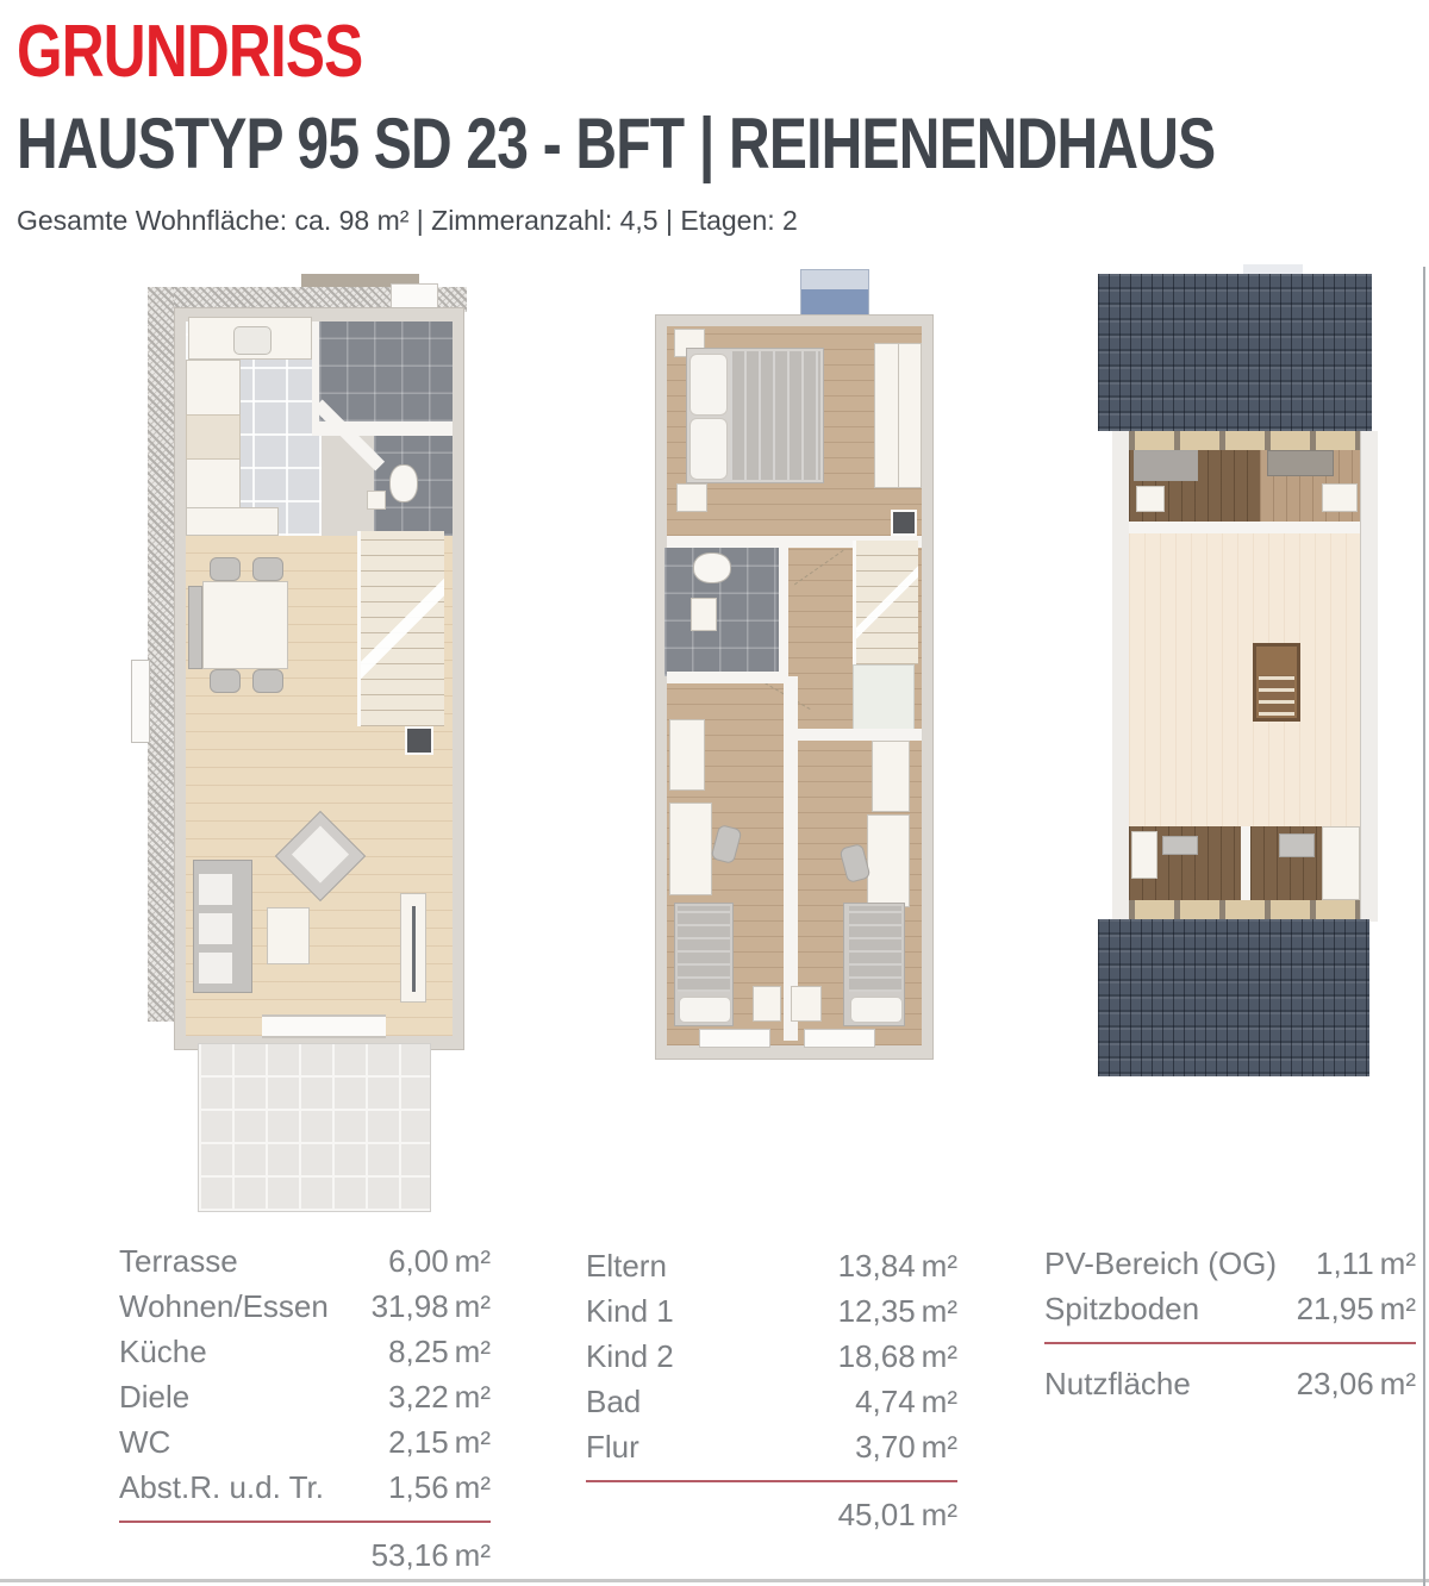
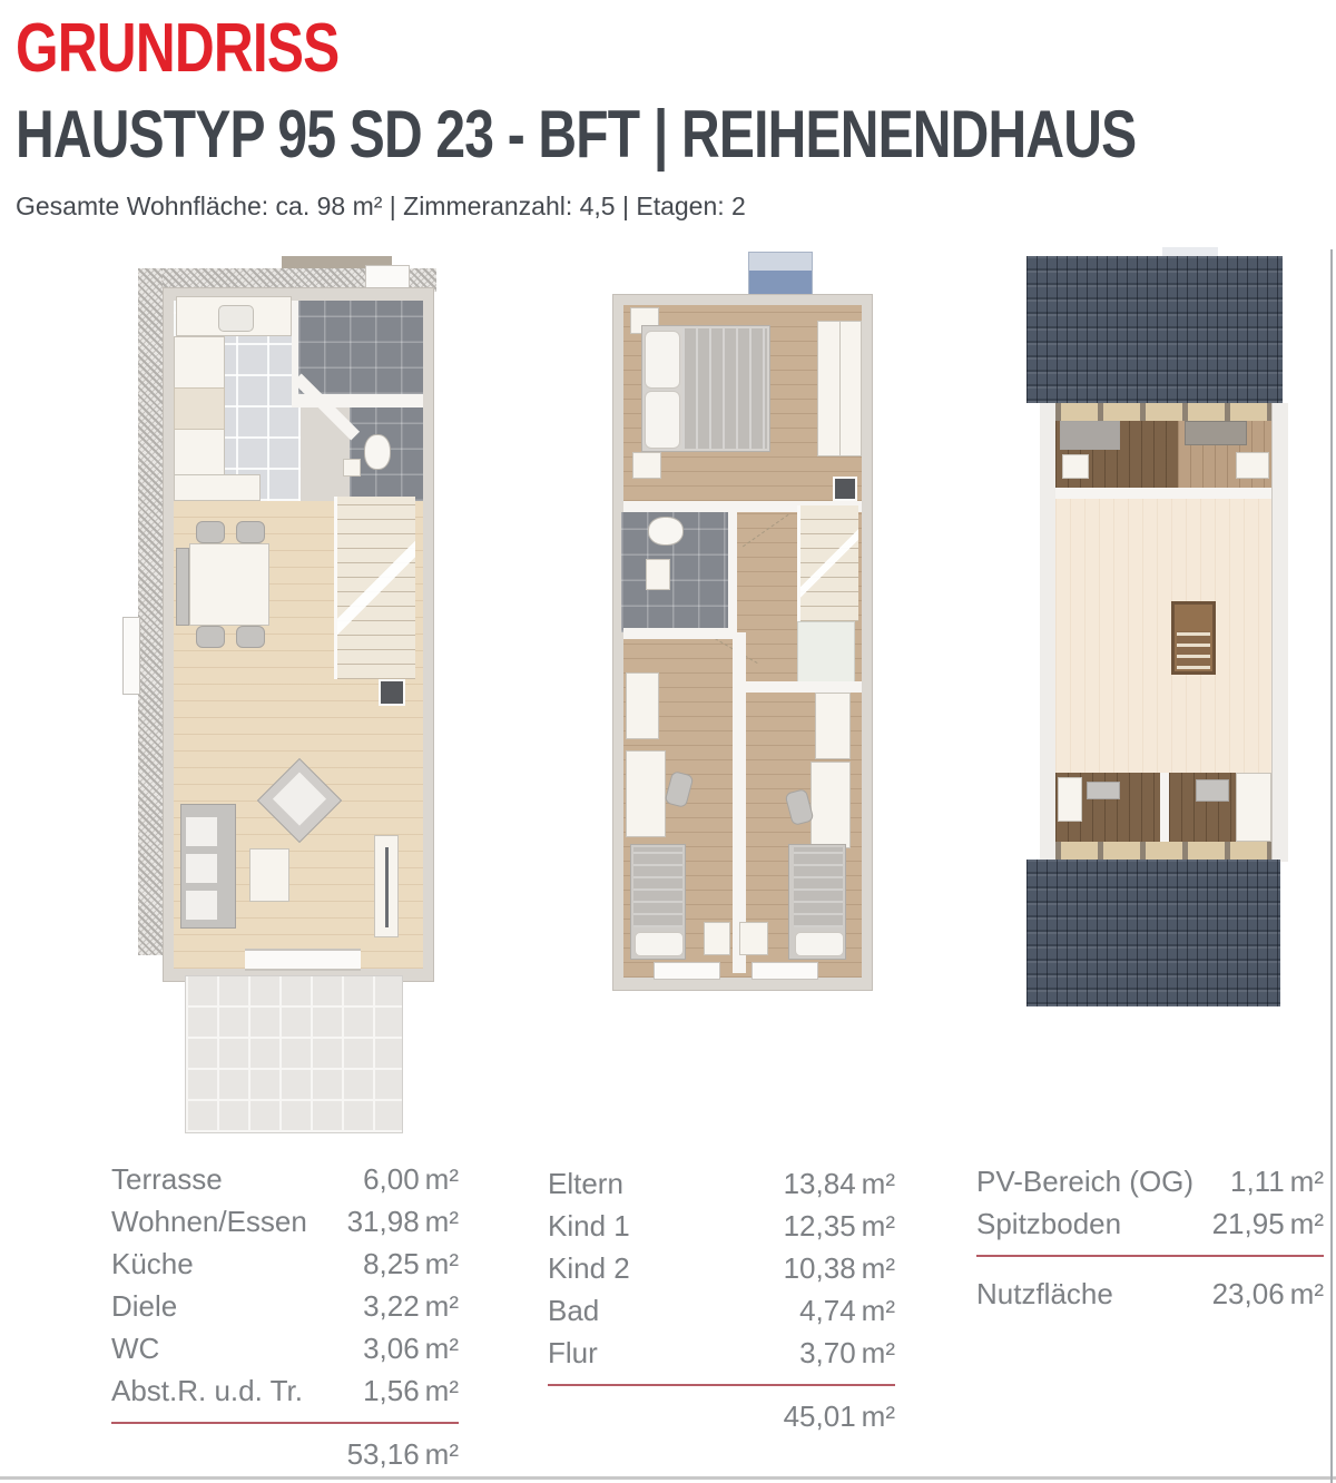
  GRUNDRISS
  HAUSTYP 95 SD 23 - BFT | REIHENENDHAUS
  Gesamte Wohnfläche: ca. 98 m² | Zimmeranzahl: 4,5 | Etagen: 2
  Terrasse
  6,00 m²
  Wohnen/Essen
  31,98 m²
  Küche
  8,25 m²
  Diele
  3,22 m²
  WC
- 2,15 m²
+ 3,06 m²
  Abst.R. u.d. Tr.
  1,56 m²
  53,16 m²
  Eltern
  13,84 m²
  Kind 1
  12,35 m²
  Kind 2
- 18,68 m²
+ 10,38 m²
  Bad
  4,74 m²
  Flur
  3,70 m²
  45,01 m²
  PV-Bereich (OG)
  1,11 m²
  Spitzboden
  21,95 m²
  Nutzfläche
  23,06 m²
